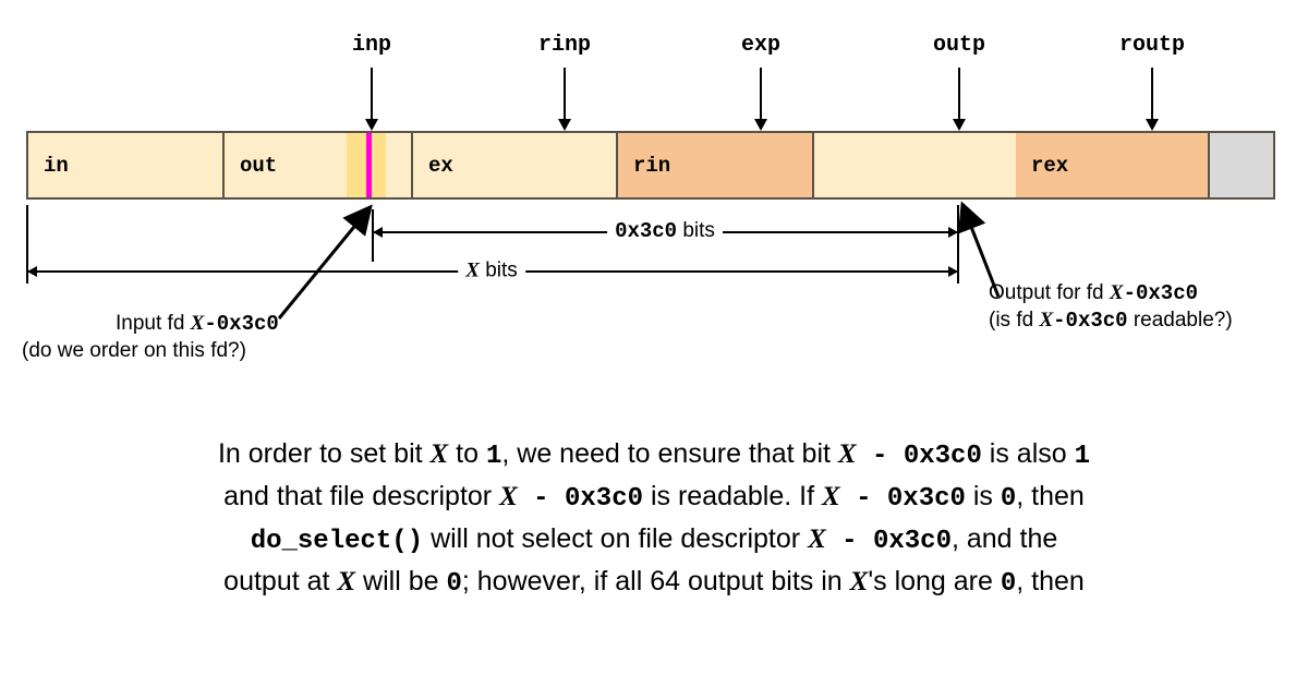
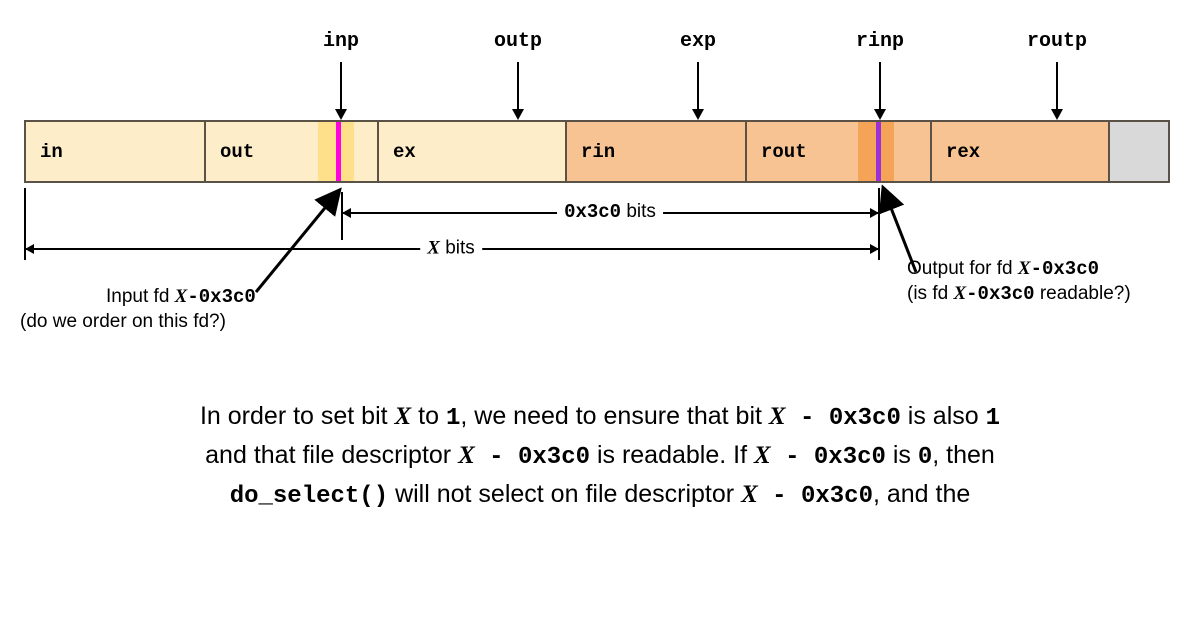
  inp
- rinp
+ outp
  exp
- outp
+ rinp
  routp
  in
  out
  ex
  rin
+ rout
  rex
  0x3c0 bits
  X bits
  Input fd X-0x3c0
  (do we order on this fd?)
  Output for fd X-0x3c0
  (is fd X-0x3c0 readable?)
  In order to set bit X to 1, we need to ensure that bit X - 0x3c0 is also 1
  and that file descriptor X - 0x3c0 is readable. If X - 0x3c0 is 0, then
  do_select() will not select on file descriptor X - 0x3c0, and the
- output at X will be 0; however, if all 64 output bits in X's long are 0, then
